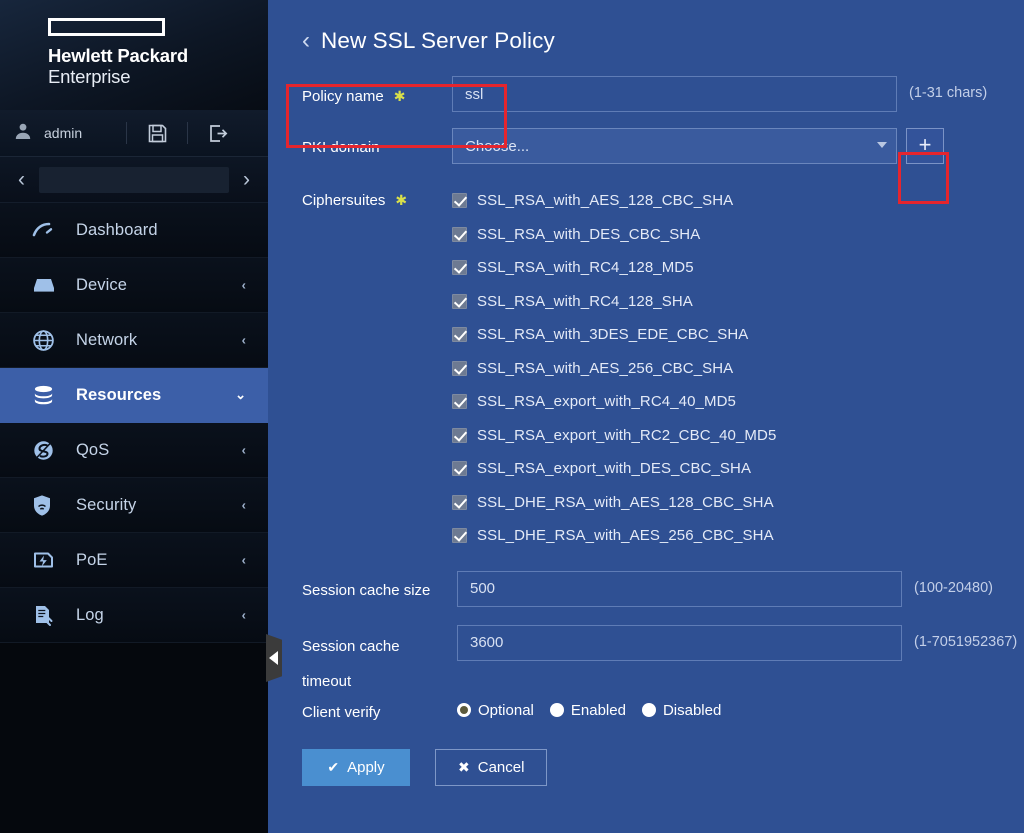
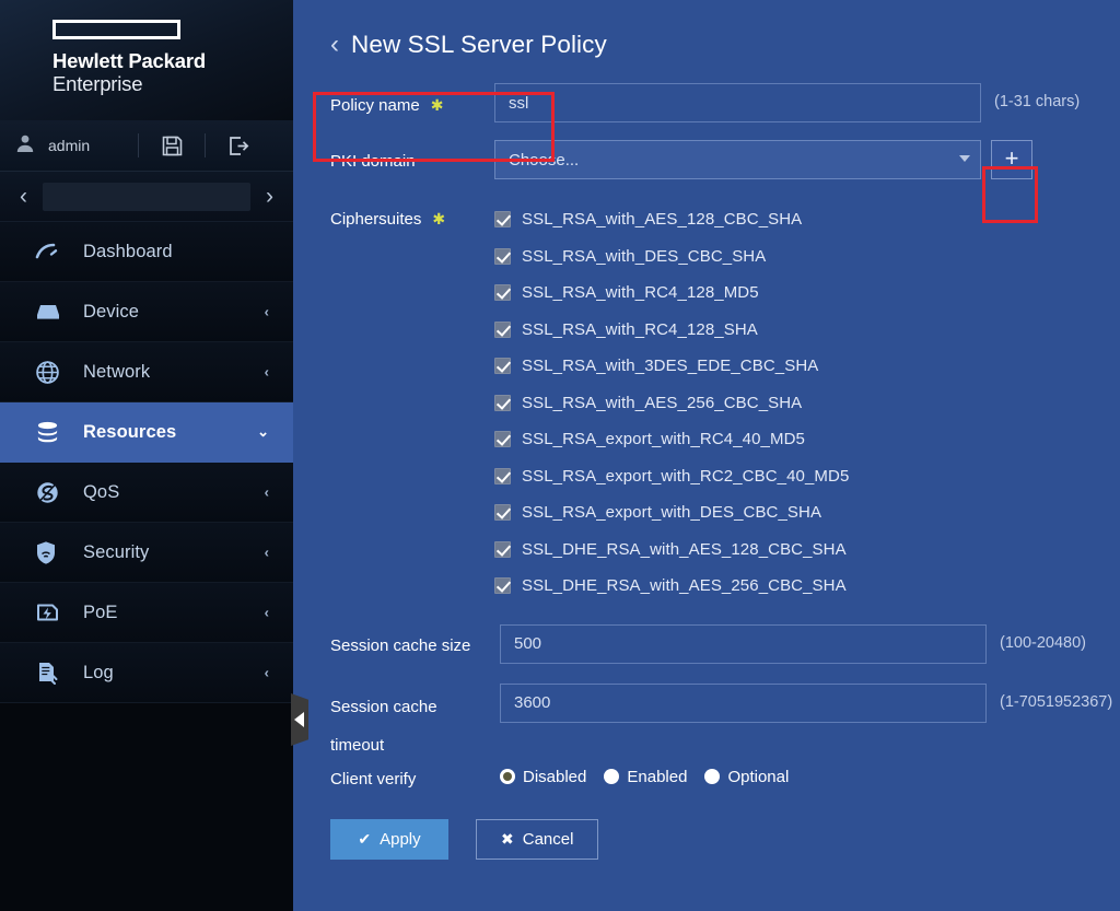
  Hewlett Packard
  Enterprise
  admin
  ‹
  ›
  Dashboard
  Device
  ‹
  Network
  ‹
  Resources
  ⌄
  QoS
  ‹
  Security
  ‹
  PoE
  ‹
  Log
  ‹
  ‹
  New SSL Server Policy
  Policy name ✱
  ssl
  (1-31 chars)
  PKI domain
  Choose...
  +
  Ciphersuites ✱
  SSL_RSA_with_AES_128_CBC_SHA
  SSL_RSA_with_DES_CBC_SHA
  SSL_RSA_with_RC4_128_MD5
  SSL_RSA_with_RC4_128_SHA
  SSL_RSA_with_3DES_EDE_CBC_SHA
  SSL_RSA_with_AES_256_CBC_SHA
  SSL_RSA_export_with_RC4_40_MD5
  SSL_RSA_export_with_RC2_CBC_40_MD5
  SSL_RSA_export_with_DES_CBC_SHA
  SSL_DHE_RSA_with_AES_128_CBC_SHA
  SSL_DHE_RSA_with_AES_256_CBC_SHA
  Session cache size
  500
  (100-20480)
  Session cache
  timeout
  3600
  (1-7051952367)
  Client verify
- Optional
+ Disabled
  Enabled
- Disabled
+ Optional
  ✔
  Apply
  ✖
  Cancel
